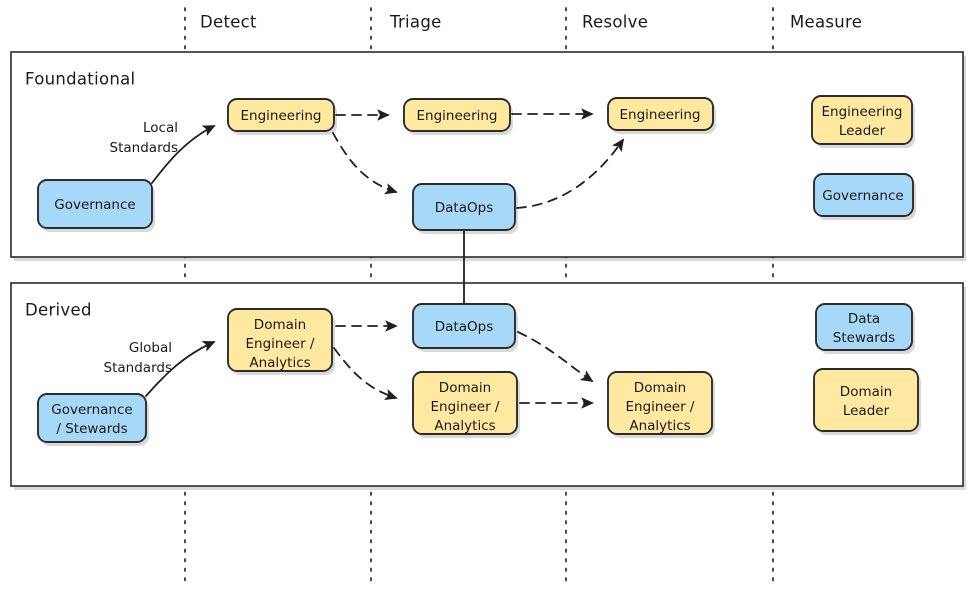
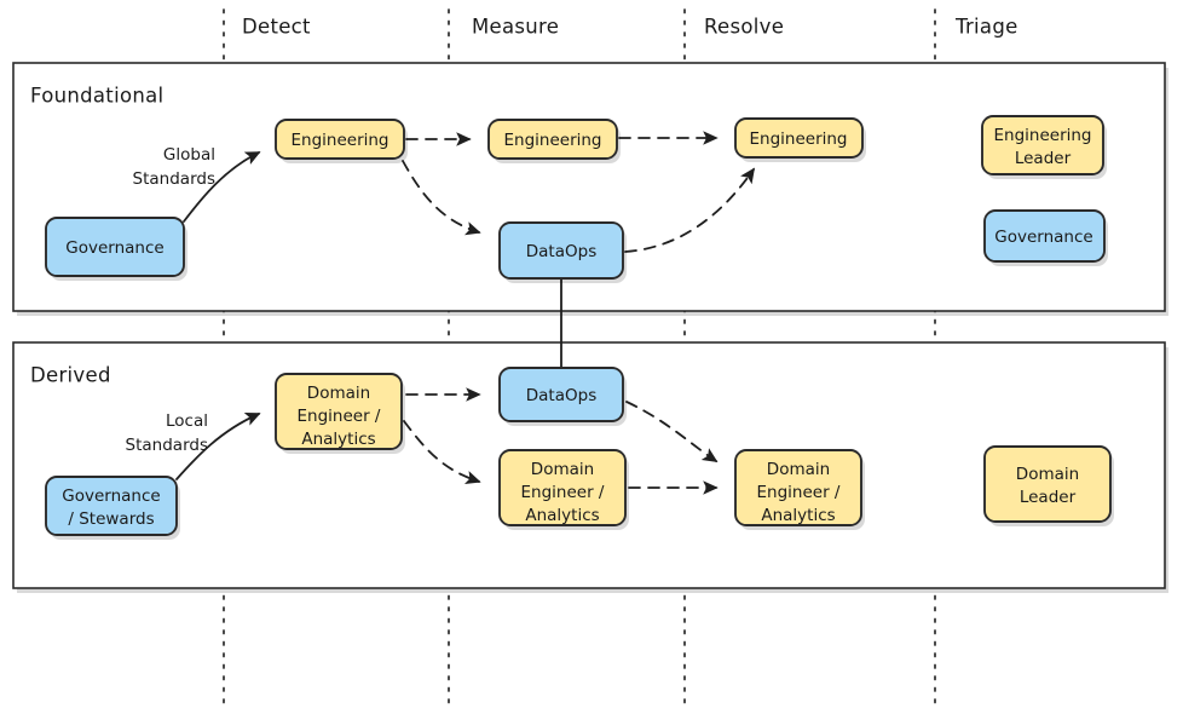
  Detect
- Triage
+ Measure
  Resolve
- Measure
+ Triage
  Foundational
  Derived
- Local
+ Global
  Standards
- Global
+ Local
  Standards
  Governance
  Engineering
  Engineering
  DataOps
  Engineering
  Engineering
  Leader
  Governance
  Governance
  / Stewards
  Domain
  Engineer /
  Analytics
  DataOps
  Domain
  Engineer /
  Analytics
  Domain
  Engineer /
  Analytics
- Data
- Stewards
  Domain
  Leader
